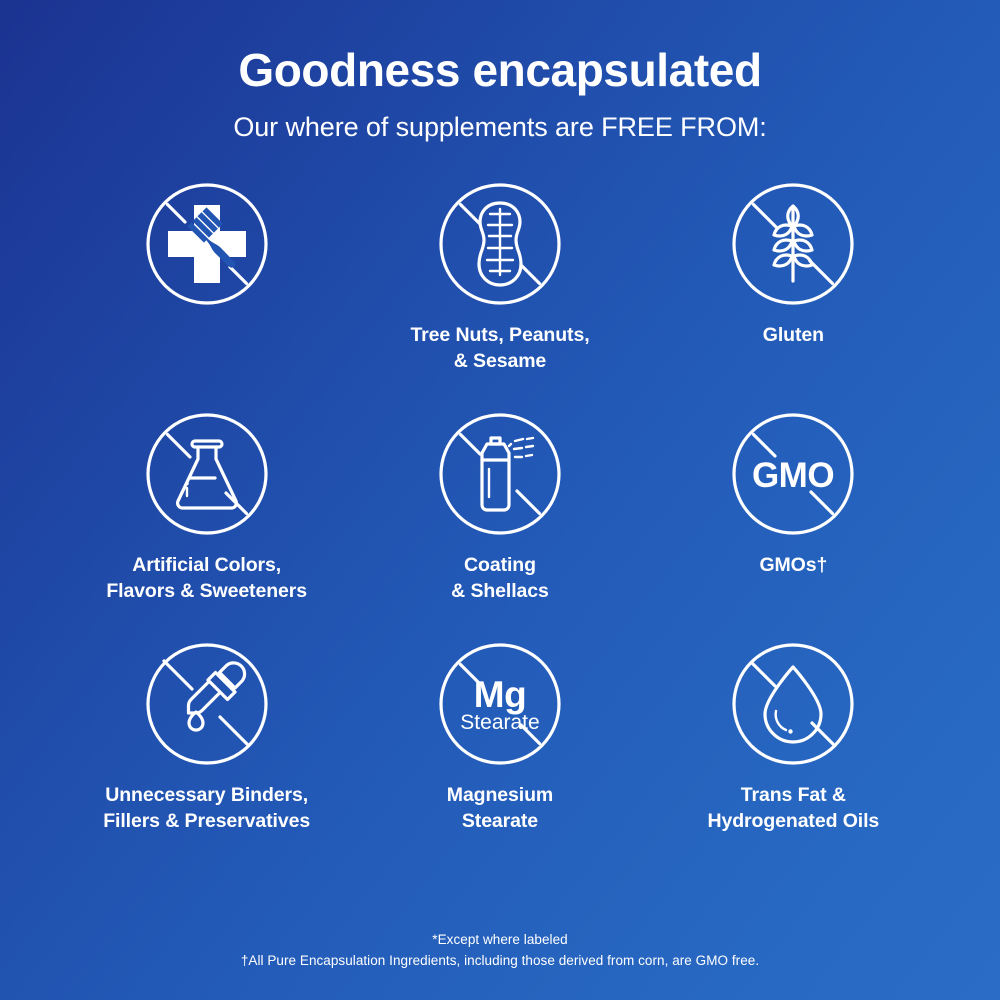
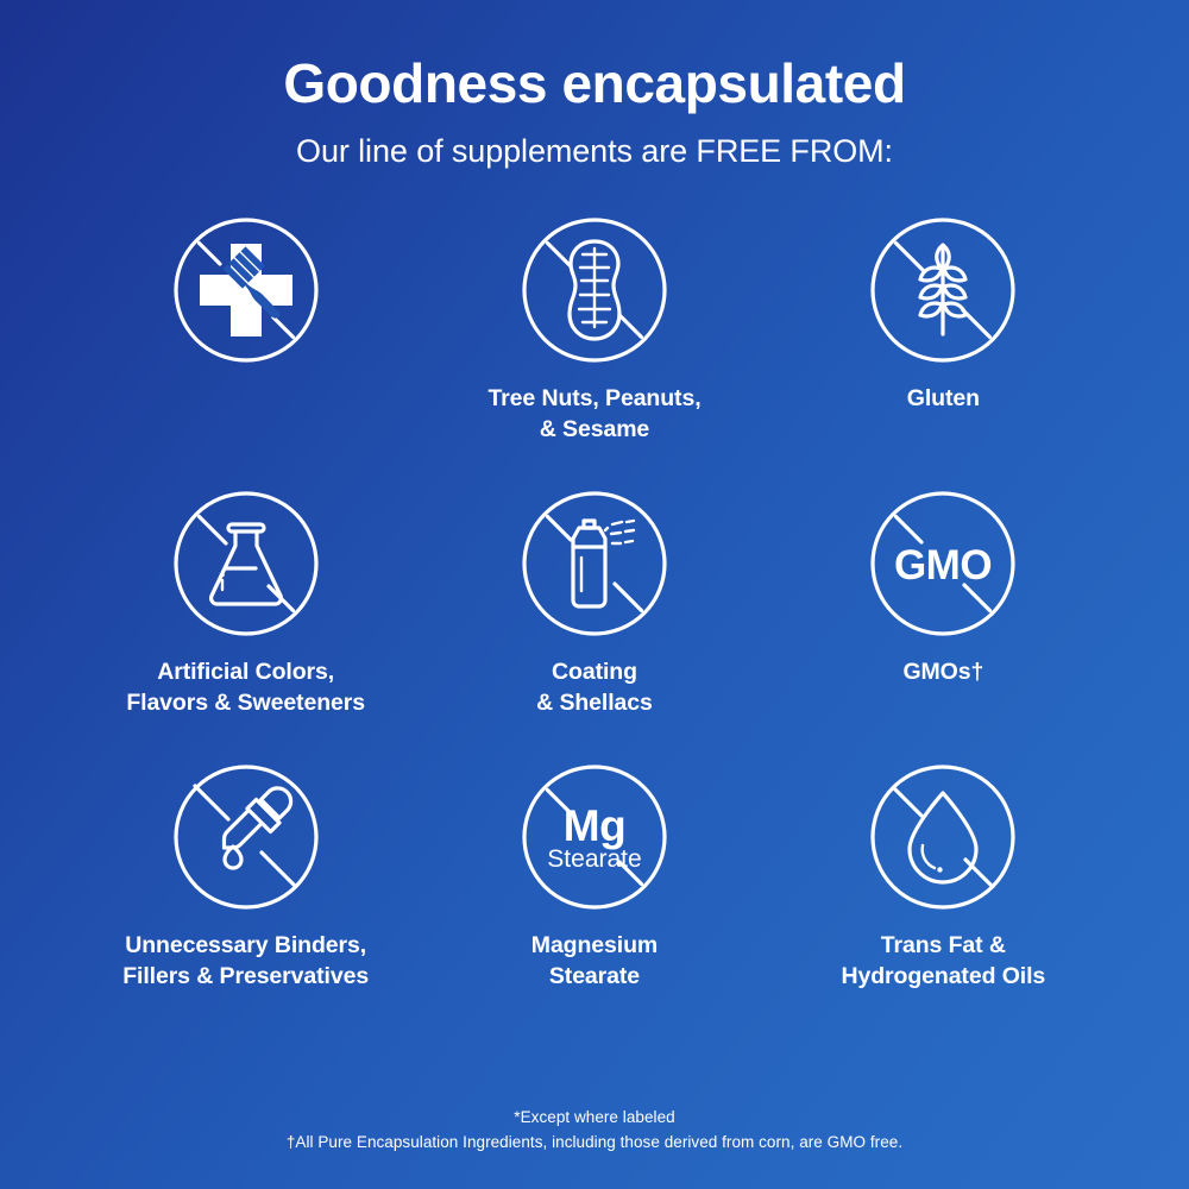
  Goodness encapsulated
- Our where of supplements are FREE FROM:
+ Our line of supplements are FREE FROM:
  Tree Nuts, Peanuts,
  & Sesame
  Gluten
  Artificial Colors,
  Flavors & Sweeteners
  Coating
  & Shellacs
  GMO
  GMOs†
  Unnecessary Binders,
  Fillers & Preservatives
  Mg
  Stearate
  Magnesium
  Stearate
  Trans Fat &
  Hydrogenated Oils
  *Except where labeled
  †All Pure Encapsulation Ingredients, including those derived from corn, are GMO free.
